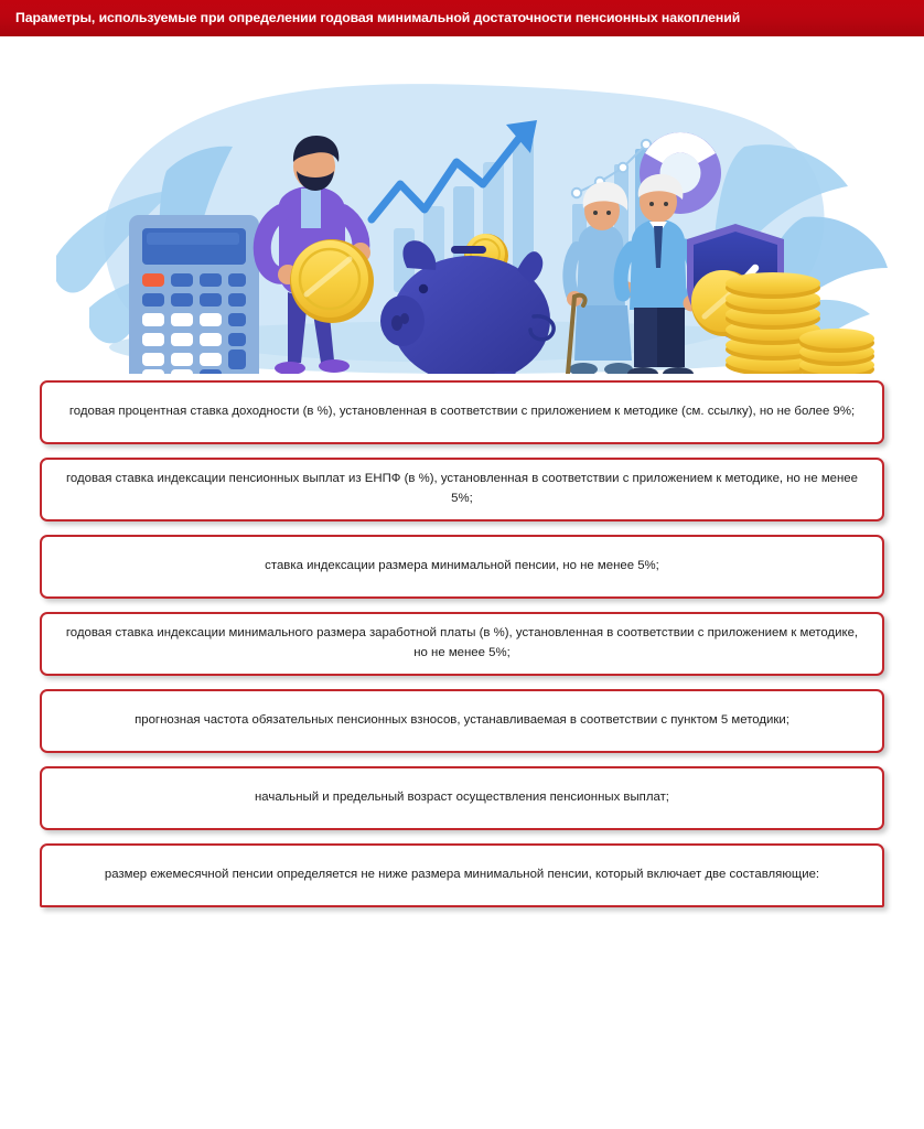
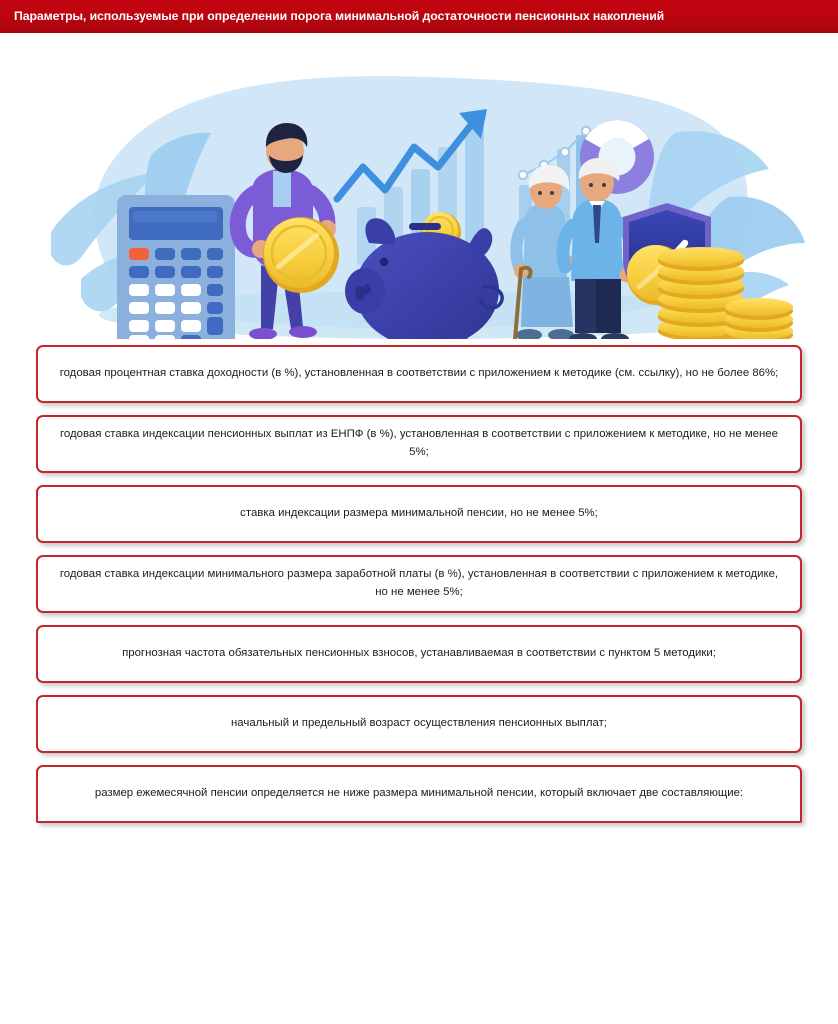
- Параметры, используемые при определении годовая минимальной достаточности пенсионных накоплений
+ Параметры, используемые при определении порога минимальной достаточности пенсионных накоплений
- годовая процентная ставка доходности (в %), установленная в соответствии с приложением к методике (см. ссылку), но не более 9%;
+ годовая процентная ставка доходности (в %), установленная в соответствии с приложением к методике (см. ссылку), но не более 86%;
  годовая ставка индексации пенсионных выплат из ЕНПФ (в %), установленная в соответствии с приложением к методике, но не менее 5%;
  ставка индексации размера минимальной пенсии, но не менее 5%;
  годовая ставка индексации минимального размера заработной платы (в %), установленная в соответствии с приложением к методике, но не менее 5%;
  прогнозная частота обязательных пенсионных взносов, устанавливаемая в соответствии с пунктом 5 методики;
  начальный и предельный возраст осуществления пенсионных выплат;
  размер ежемесячной пенсии определяется не ниже размера минимальной пенсии, который включает две составляющие:
